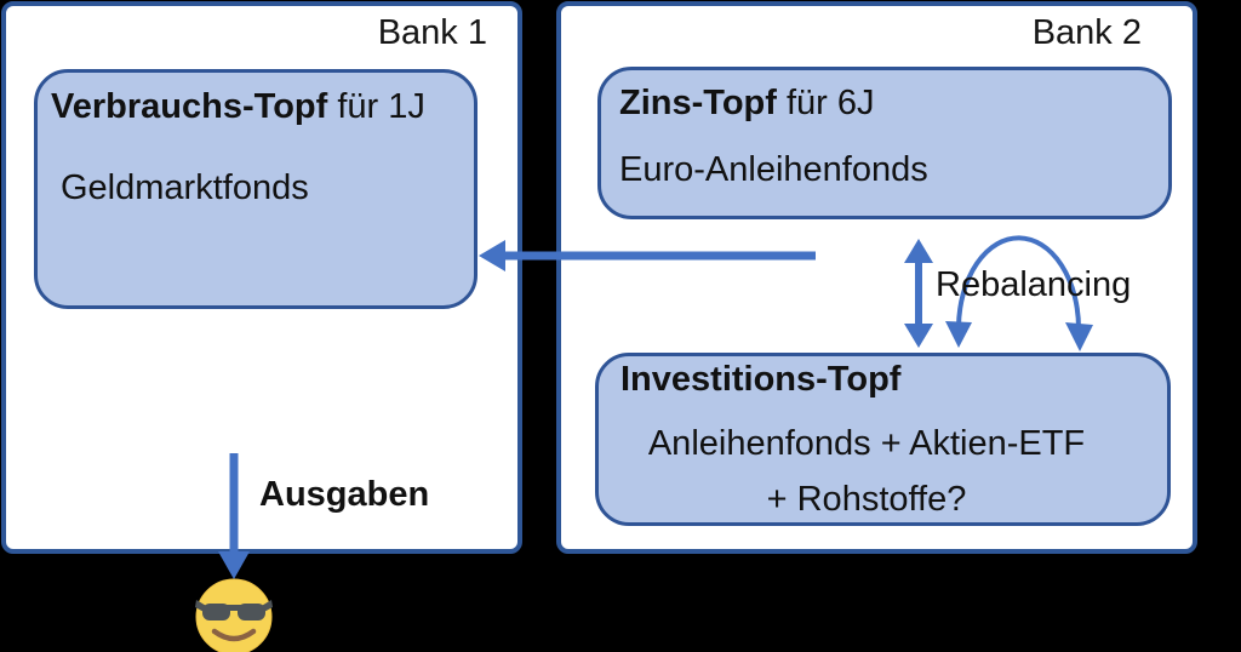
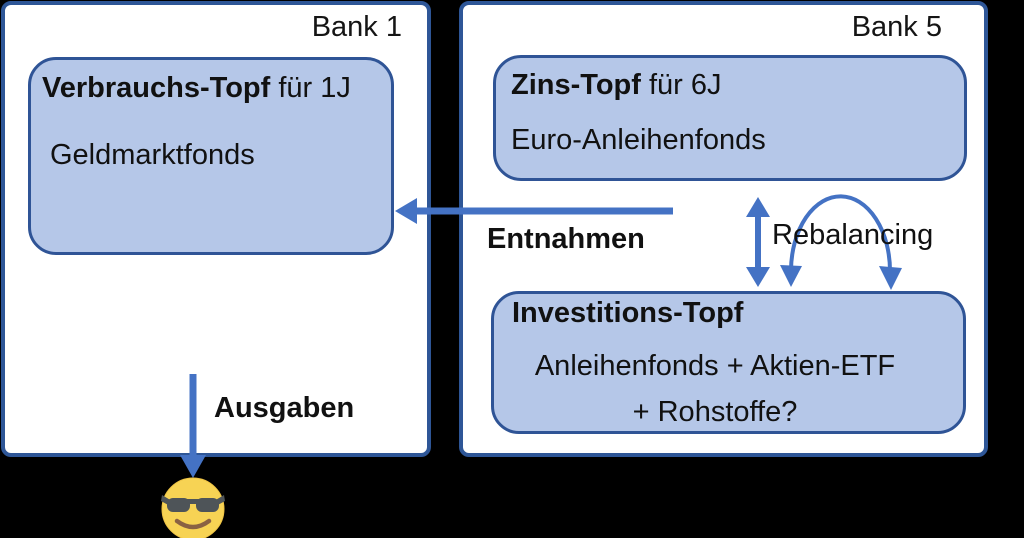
  Bank 1
- Bank 2
+ Bank 5
  Verbrauchs-Topf für 1J
  Geldmarktfonds
  Ausgaben
  Zins-Topf für 6J
  Euro-Anleihenfonds
+ Entnahmen
  Rebalancing
  Investitions-Topf
  Anleihenfonds + Aktien-ETF
  + Rohstoffe?
